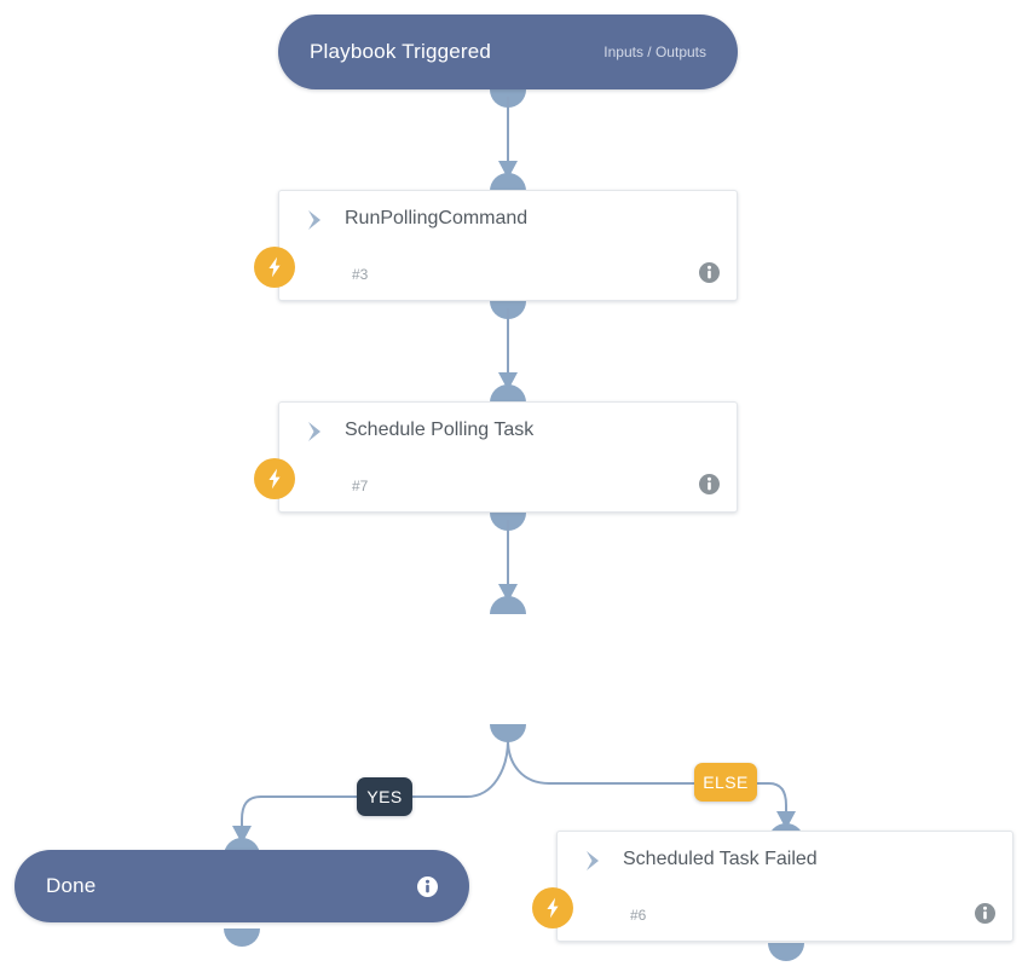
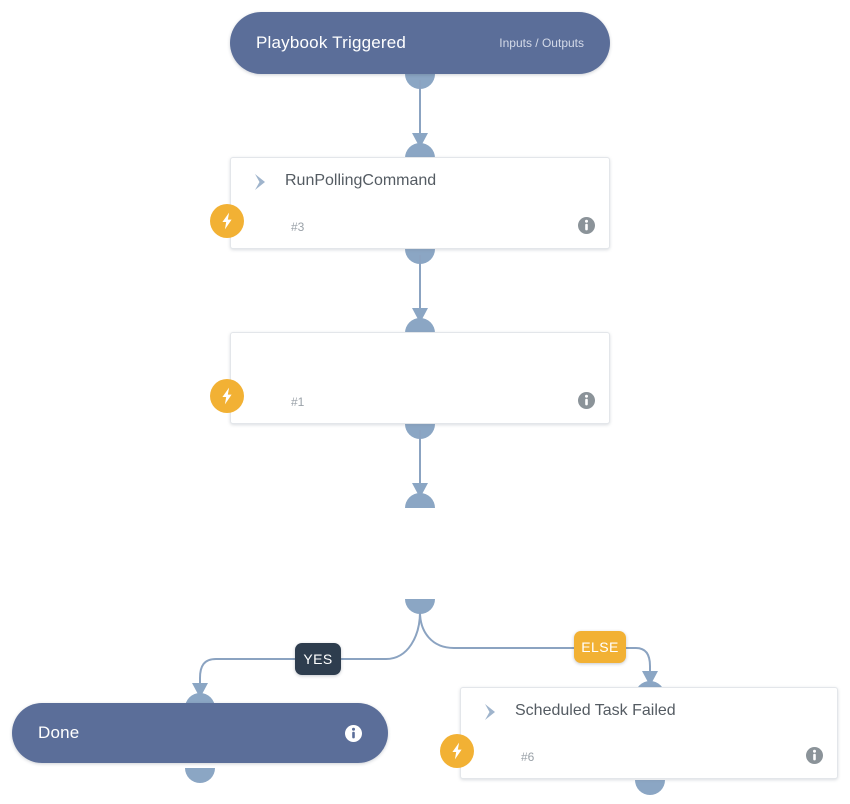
  Playbook Triggered
  Inputs / Outputs
  RunPollingCommand
  #3
- Schedule Polling Task
- #7
+ #1
  YES
  ELSE
  Done
  Scheduled Task Failed
  #6
